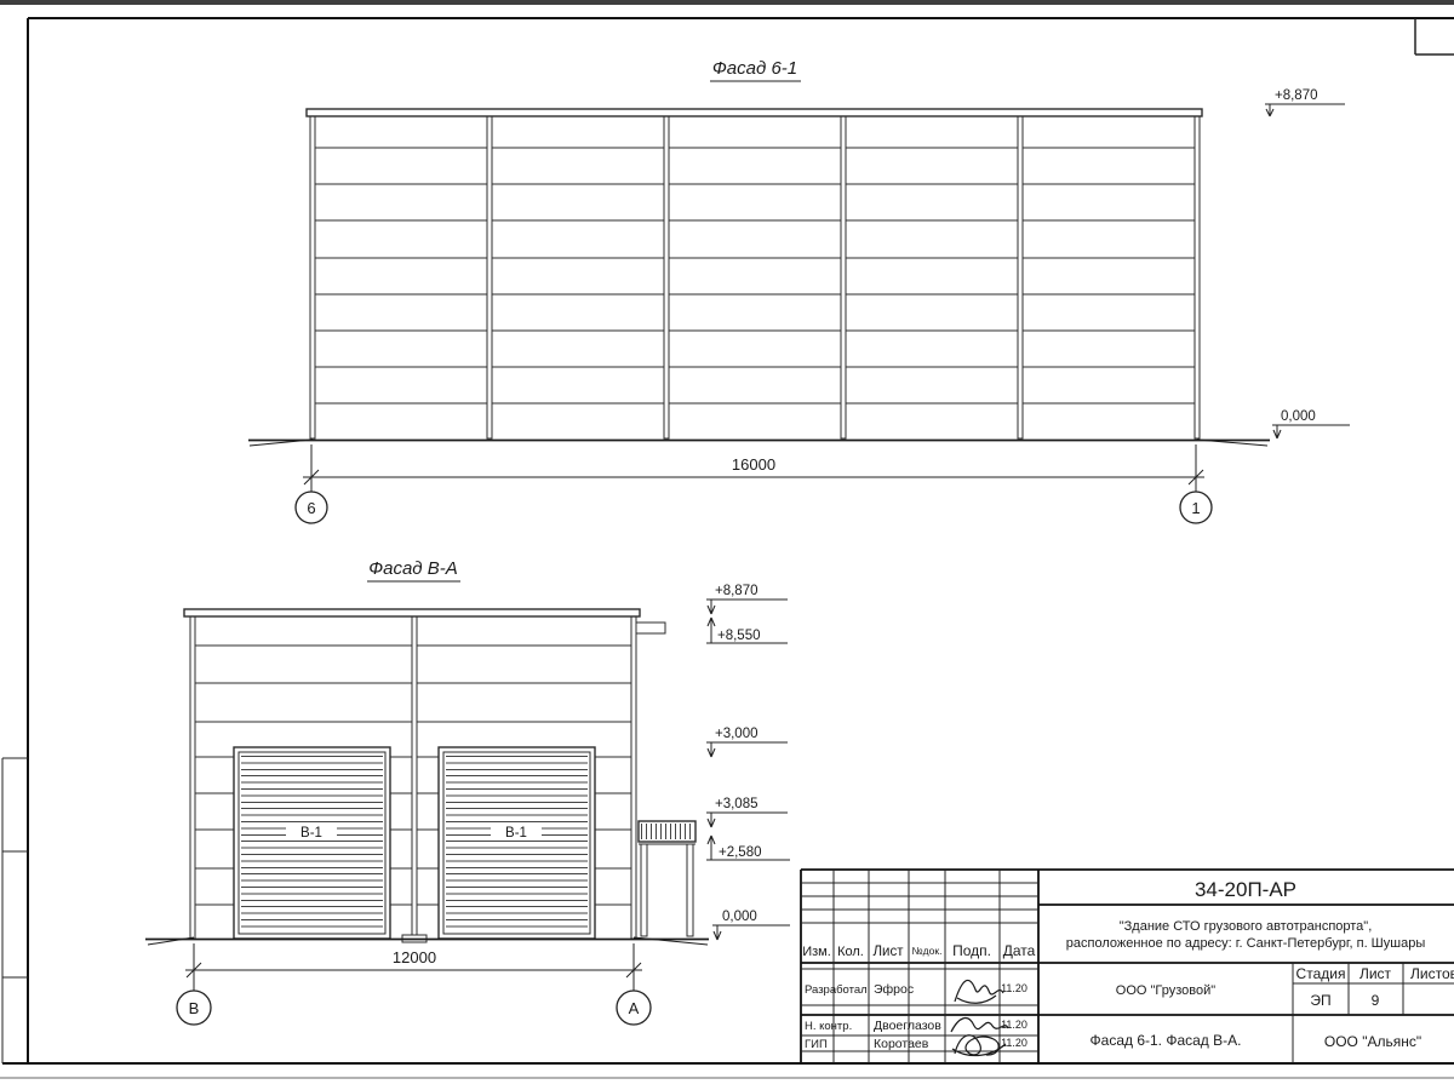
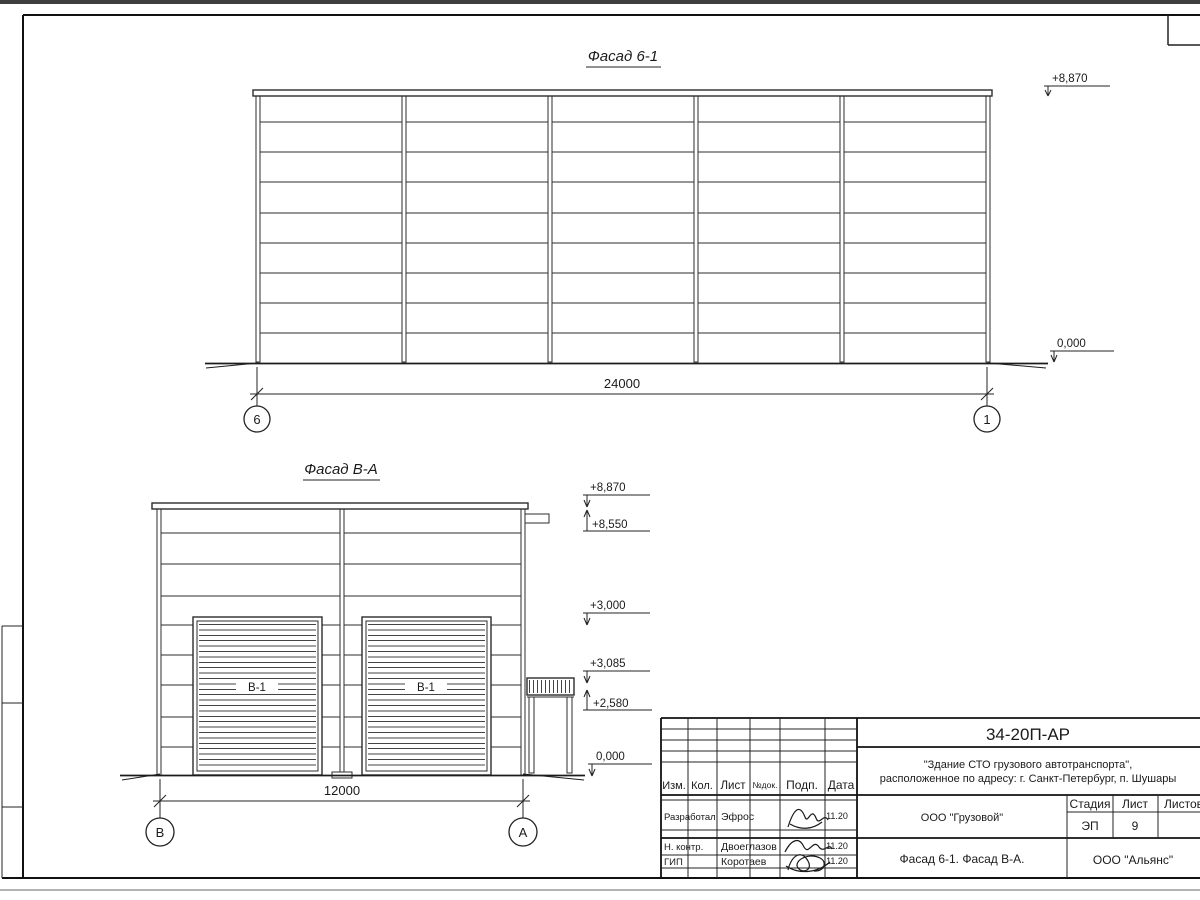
  Фасад 6-1
- 16000
+ 24000
  6
  1
  +8,870
  0,000
  Фасад В-А
  12000
  В
  А
  +8,870
  +8,550
  +3,000
  +3,085
  +2,580
  0,000
  34-20П-АР
  "Здание СТО грузового автотранспорта",
  расположенное по адресу: г. Санкт-Петербург, п. Шушары
  ООО "Грузовой"
  Стадия
  Лист
  Листо
  ЭП
  9
  Фасад 6-1. Фасад В-А.
  ООО "Альянс"
  Изм.
  Кол.
  Лист
  №док.
  Подп.
  Дата
  Разработал
  Эфрос
  11.20
  Н. контр.
  Двоеглазов
  11.20
  ГИП
  Коротаев
  11.20
  В-1
  В-1
